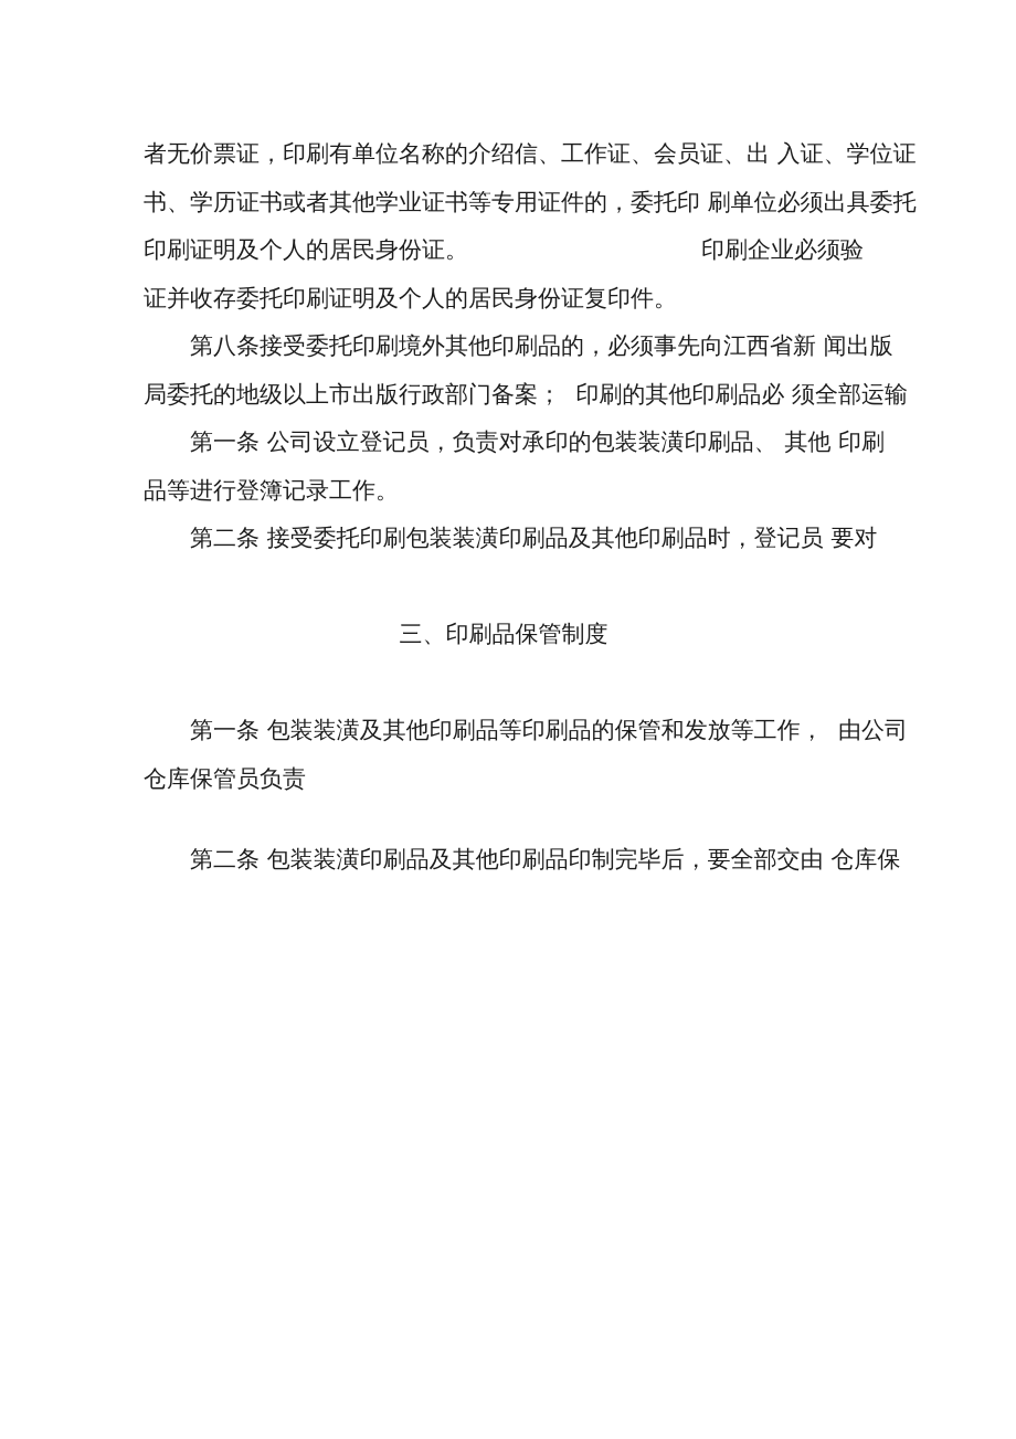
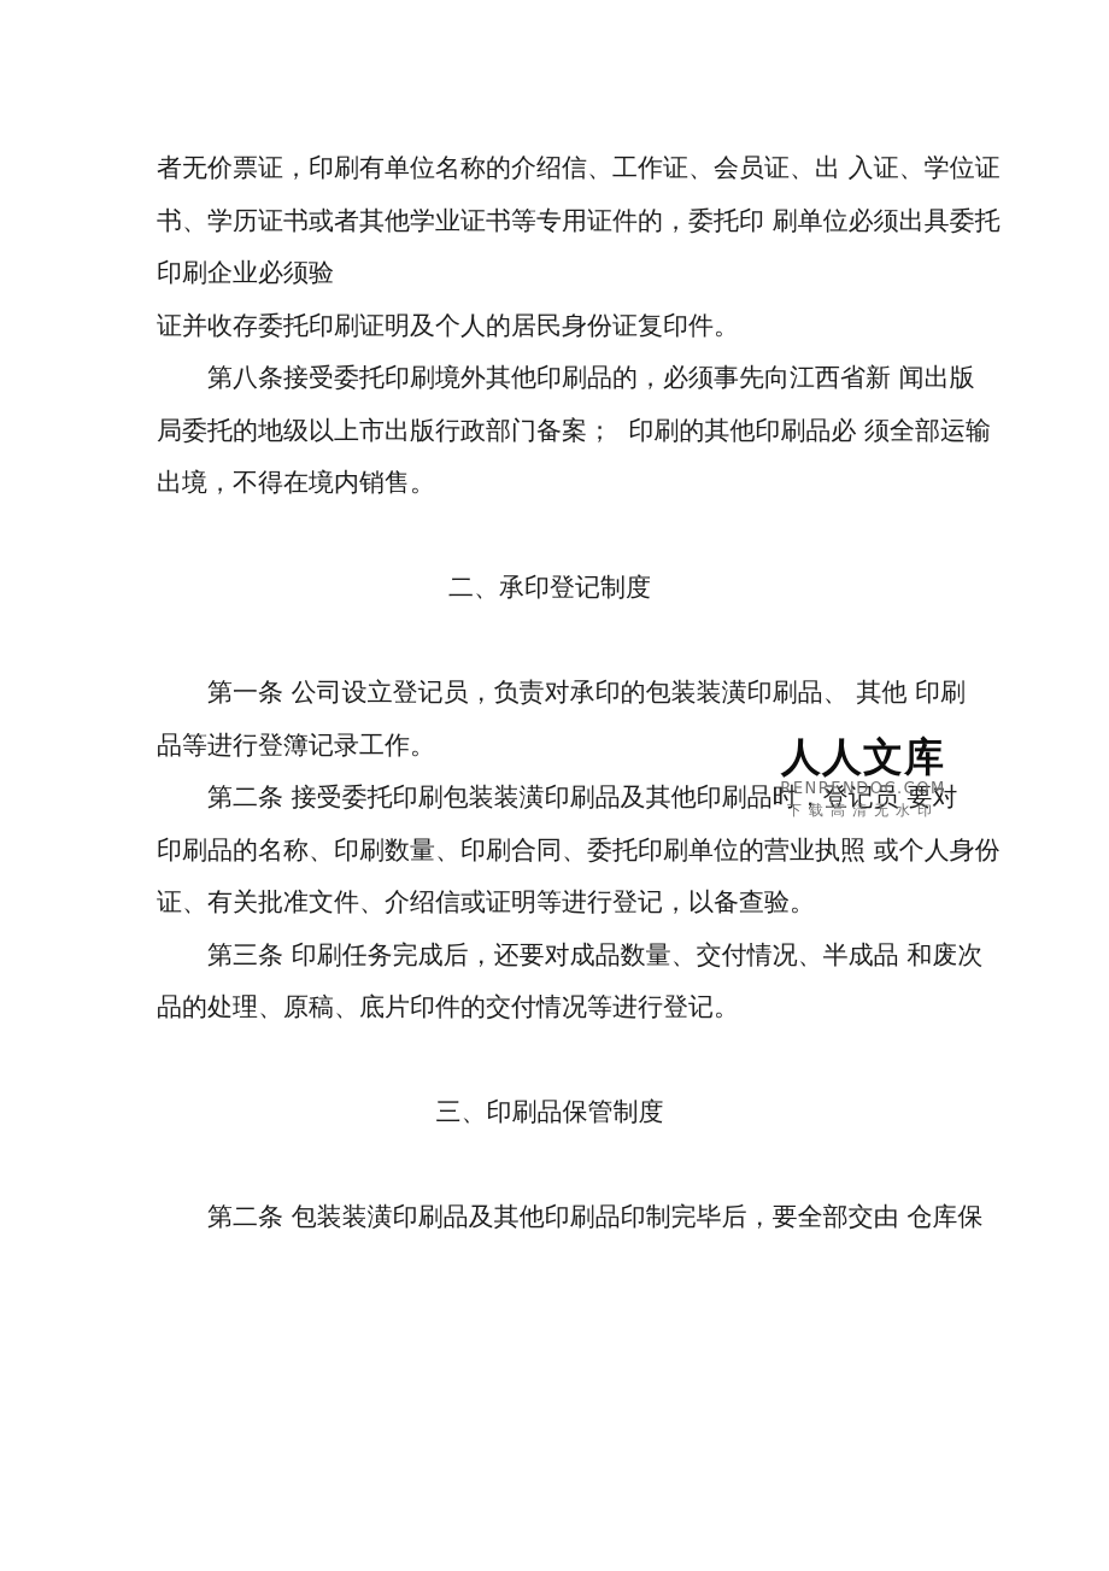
  者无价票证，印刷有单位名称的介绍信、工作证、会员证、出 入证、学位证
  书、学历证书或者其他学业证书等专用证件的，委托印 刷单位必须出具委托
- 印刷证明及个人的居民身份证。
  印刷企业必须验
  证并收存委托印刷证明及个人的居民身份证复印件。
  第八条接受委托印刷境外其他印刷品的，必须事先向江西省新 闻出版
  局委托的地级以上市出版行政部门备案； 印刷的其他印刷品必 须全部运输
+ 出境，不得在境内销售。
+ 二、承印登记制度
  第一条 公司设立登记员，负责对承印的包装装潢印刷品、 其他 印刷
  品等进行登簿记录工作。
  第二条 接受委托印刷包装装潢印刷品及其他印刷品时，登记员 要对
+ 印刷品的名称、印刷数量、印刷合同、委托印刷单位的营业执照 或个人身份
+ 证、有关批准文件、介绍信或证明等进行登记，以备查验。
+ 第三条 印刷任务完成后，还要对成品数量、交付情况、半成品 和废次
+ 品的处理、原稿、底片印件的交付情况等进行登记。
  三、印刷品保管制度
- 第一条 包装装潢及其他印刷品等印刷品的保管和发放等工作， 由公司
- 仓库保管员负责
  第二条 包装装潢印刷品及其他印刷品印制完毕后，要全部交由 仓库保
+ 人人文库
+ RENRENDOC.COM
+ 下载高清无水印
